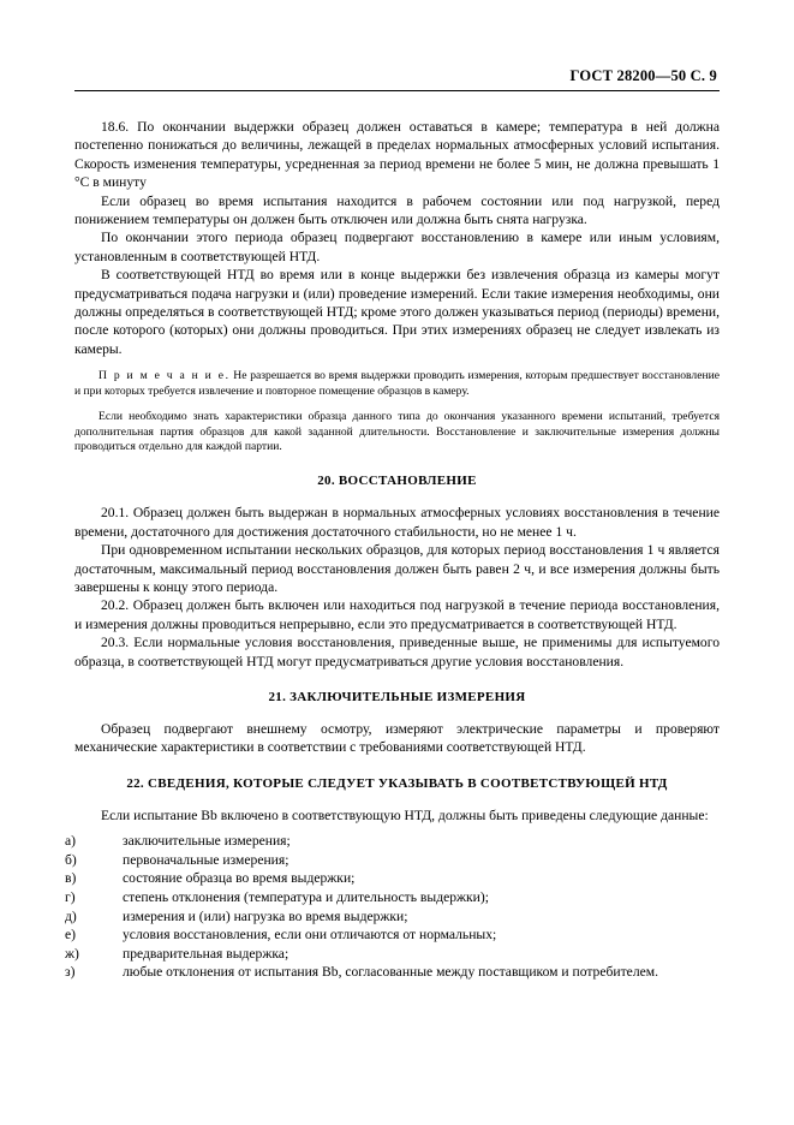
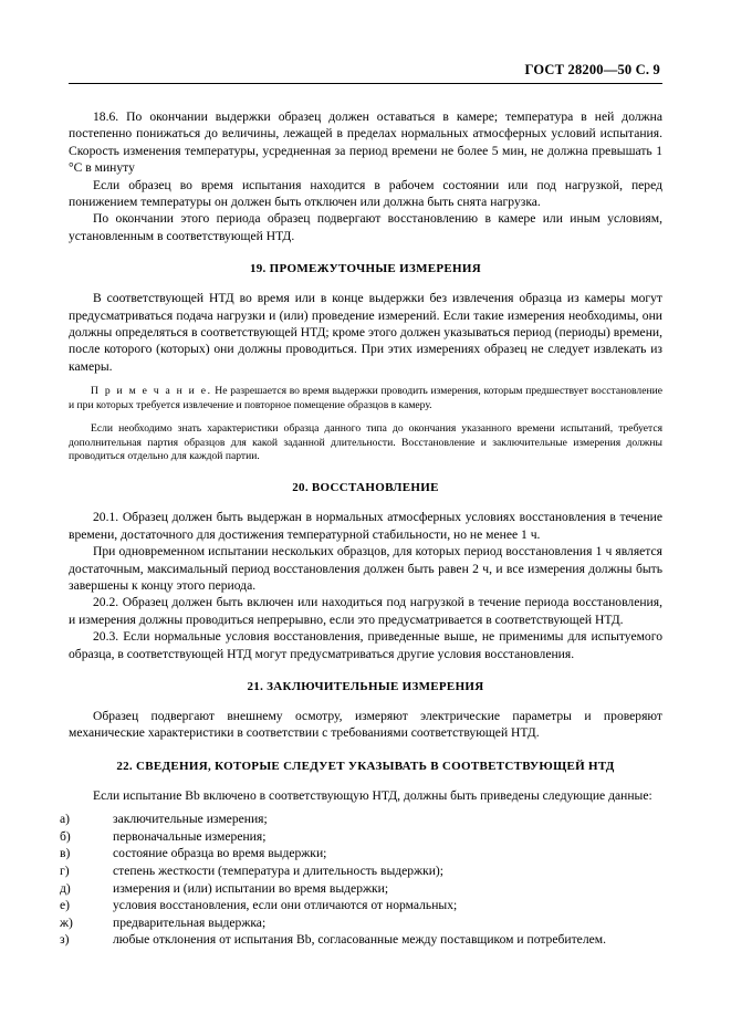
  ГОСТ 28200—50 С. 9
  18.6. По окончании выдержки образец должен оставаться в камере; температура в ней должна постепенно понижаться до величины, лежащей в пределах нормальных атмосферных условий испытания. Скорость изменения температуры, усредненная за период времени не более 5 мин, не должна превышать 1 °С в минуту
  Если образец во время испытания находится в рабочем состоянии или под нагрузкой, перед понижением температуры он должен быть отключен или должна быть снята нагрузка.
  По окончании этого периода образец подвергают восстановлению в камере или иным условиям, установленным в соответствующей НТД.
+ 19. ПРОМЕЖУТОЧНЫЕ ИЗМЕРЕНИЯ
  В соответствующей НТД во время или в конце выдержки без извлечения образца из камеры могут предусматриваться подача нагрузки и (или) проведение измерений. Если такие измерения необходимы, они должны определяться в соответствующей НТД; кроме этого должен указываться период (периоды) времени, после которого (которых) они должны проводиться. При этих измерениях образец не следует извлекать из камеры.
  П р и м е ч а н и е. Не разрешается во время выдержки проводить измерения, которым предшествует восстановление и при которых требуется извлечение и повторное помещение образцов в камеру.
  Если необходимо знать характеристики образца данного типа до окончания указанного времени испытаний, требуется дополнительная партия образцов для какой заданной длительности. Восстановление и заключительные измерения должны проводиться отдельно для каждой партии.
  20. ВОССТАНОВЛЕНИЕ
- 20.1. Образец должен быть выдержан в нормальных атмосферных условиях восстановления в течение времени, достаточного для достижения достаточного стабильности, но не менее 1 ч.
+ 20.1. Образец должен быть выдержан в нормальных атмосферных условиях восстановления в течение времени, достаточного для достижения температурной стабильности, но не менее 1 ч.
  При одновременном испытании нескольких образцов, для которых период восстановления 1 ч является достаточным, максимальный период восстановления должен быть равен 2 ч, и все измерения должны быть завершены к концу этого периода.
  20.2. Образец должен быть включен или находиться под нагрузкой в течение периода восстановления, и измерения должны проводиться непрерывно, если это предусматривается в соответствующей НТД.
  20.3. Если нормальные условия восстановления, приведенные выше, не применимы для испытуемого образца, в соответствующей НТД могут предусматриваться другие условия восстановления.
  21. ЗАКЛЮЧИТЕЛЬНЫЕ ИЗМЕРЕНИЯ
  Образец подвергают внешнему осмотру, измеряют электрические параметры и проверяют механические характеристики в соответствии с требованиями соответствующей НТД.
  22. СВЕДЕНИЯ, КОТОРЫЕ СЛЕДУЕТ УКАЗЫВАТЬ В СООТВЕТСТВУЮЩЕЙ НТД
  Если испытание Вb включено в соответствующую НТД, должны быть приведены следующие данные:
  а) заключительные измерения;
  б) первоначальные измерения;
  в) состояние образца во время выдержки;
- г) степень отклонения (температура и длительность выдержки);
+ г) степень жесткости (температура и длительность выдержки);
- д) измерения и (или) нагрузка во время выдержки;
+ д) измерения и (или) испытании во время выдержки;
  е) условия восстановления, если они отличаются от нормальных;
  ж) предварительная выдержка;
  з) любые отклонения от испытания Вb, согласованные между поставщиком и потребителем.
